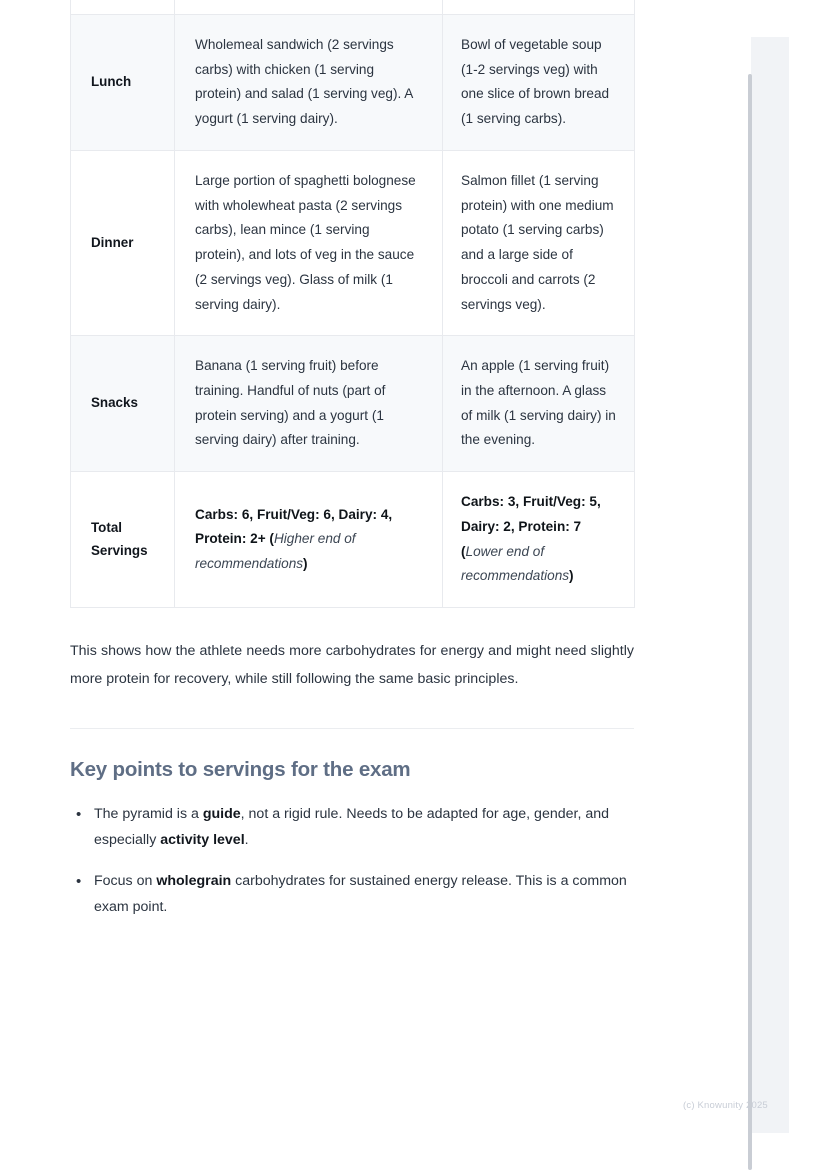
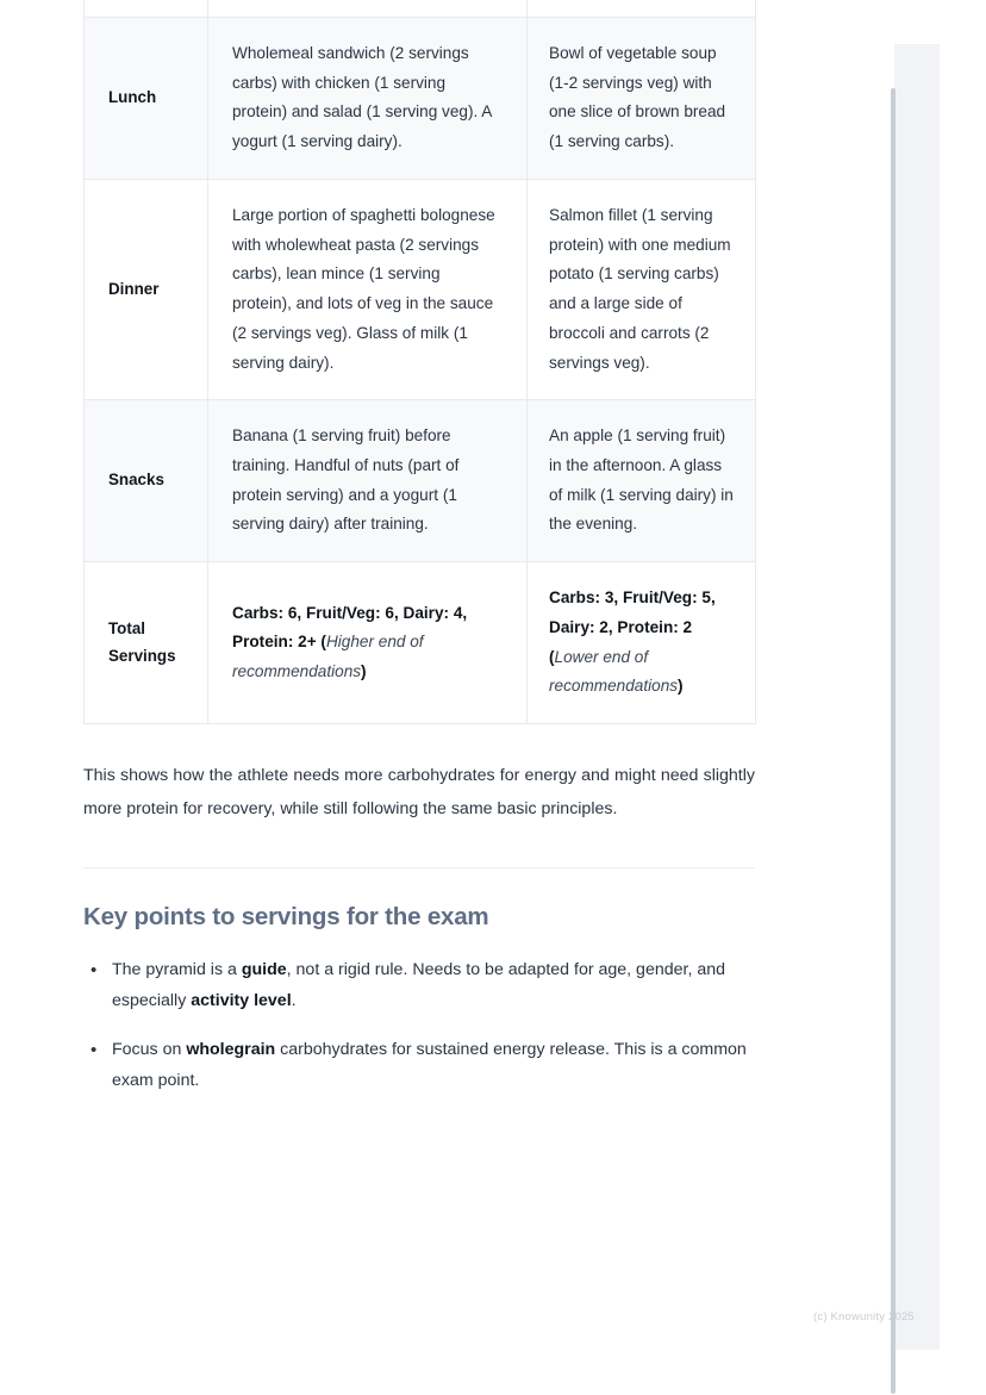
  Lunch	Wholemeal sandwich (2 servings carbs) with chicken (1 serving protein) and salad (1 serving veg). A yogurt (1 serving dairy).	Bowl of vegetable soup (1-2 servings veg) with one slice of brown bread (1 serving carbs).
  Dinner	Large portion of spaghetti bolognese with wholewheat pasta (2 servings carbs), lean mince (1 serving protein), and lots of veg in the sauce (2 servings veg). Glass of milk (1 serving dairy).	Salmon fillet (1 serving protein) with one medium potato (1 serving carbs) and a large side of broccoli and carrots (2 servings veg).
  Snacks	Banana (1 serving fruit) before training. Handful of nuts (part of protein serving) and a yogurt (1 serving dairy) after training.	An apple (1 serving fruit) in the afternoon. A glass of milk (1 serving dairy) in the evening.
- Total Servings	Carbs: 6, Fruit/Veg: 6, Dairy: 4, Protein: 2+ (Higher end of recommendations)	Carbs: 3, Fruit/Veg: 5, Dairy: 2, Protein: 7 (Lower end of recommendations)
+ Total Servings	Carbs: 6, Fruit/Veg: 6, Dairy: 4, Protein: 2+ (Higher end of recommendations)	Carbs: 3, Fruit/Veg: 5, Dairy: 2, Protein: 2 (Lower end of recommendations)
  This shows how the athlete needs more carbohydrates for energy and might need slightly more protein for recovery, while still following the same basic principles.
  Key points to servings for the exam
  The pyramid is a guide, not a rigid rule. Needs to be adapted for age, gender, and especially activity level.
  Focus on wholegrain carbohydrates for sustained energy release. This is a common exam point.
  (c) Knowunity 2025
